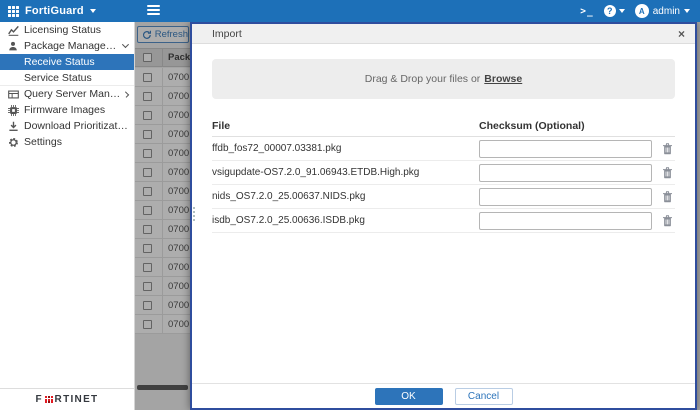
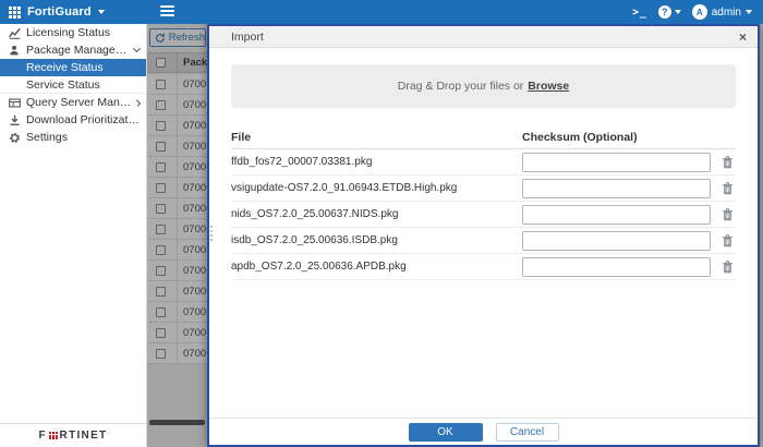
  FortiGuard
  >_
  ?
  A
  admin
  Licensing Status
  Package Manageme
  Receive Status
  Service Status
  Query Server Manag
- Firmware Images
  Download Prioritizatio
  Settings
  F
  RTINET
  Refresh
  Pack
  0700
  0700
  0700
  0700
  0700
  0700
  0700
  0700
  0700
  0700
  0700
  0700
  0700
  0700
  Import
  ×
  Drag & Drop your files or
  Browse
  File
  Checksum (Optional)
  ffdb_fos72_00007.03381.pkg
  vsigupdate-OS7.2.0_91.06943.ETDB.High.pkg
  nids_OS7.2.0_25.00637.NIDS.pkg
  isdb_OS7.2.0_25.00636.ISDB.pkg
+ apdb_OS7.2.0_25.00636.APDB.pkg
  OK
  Cancel
